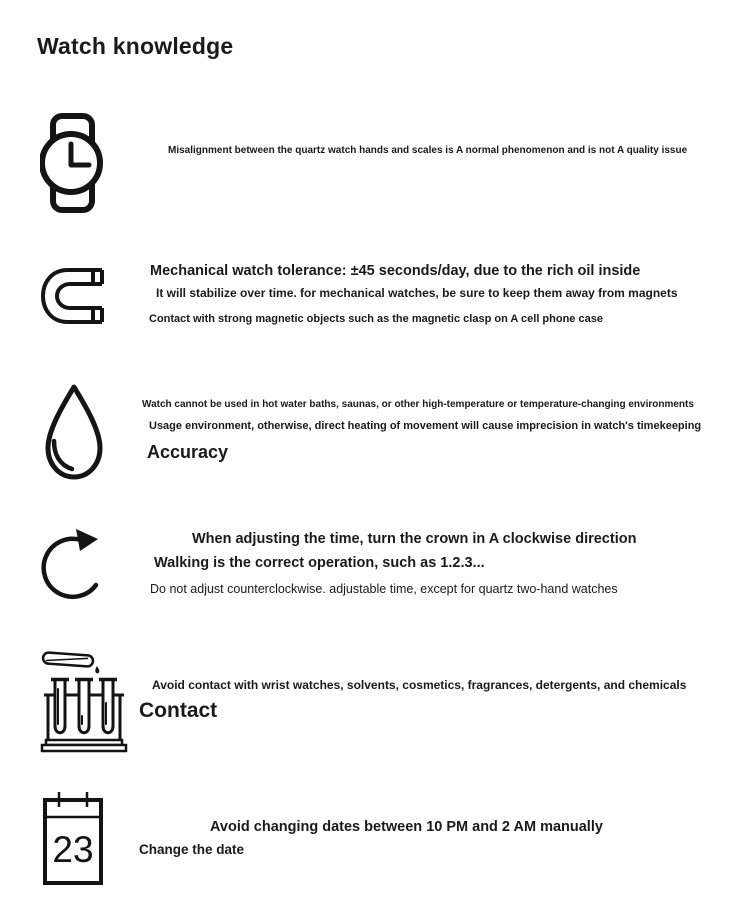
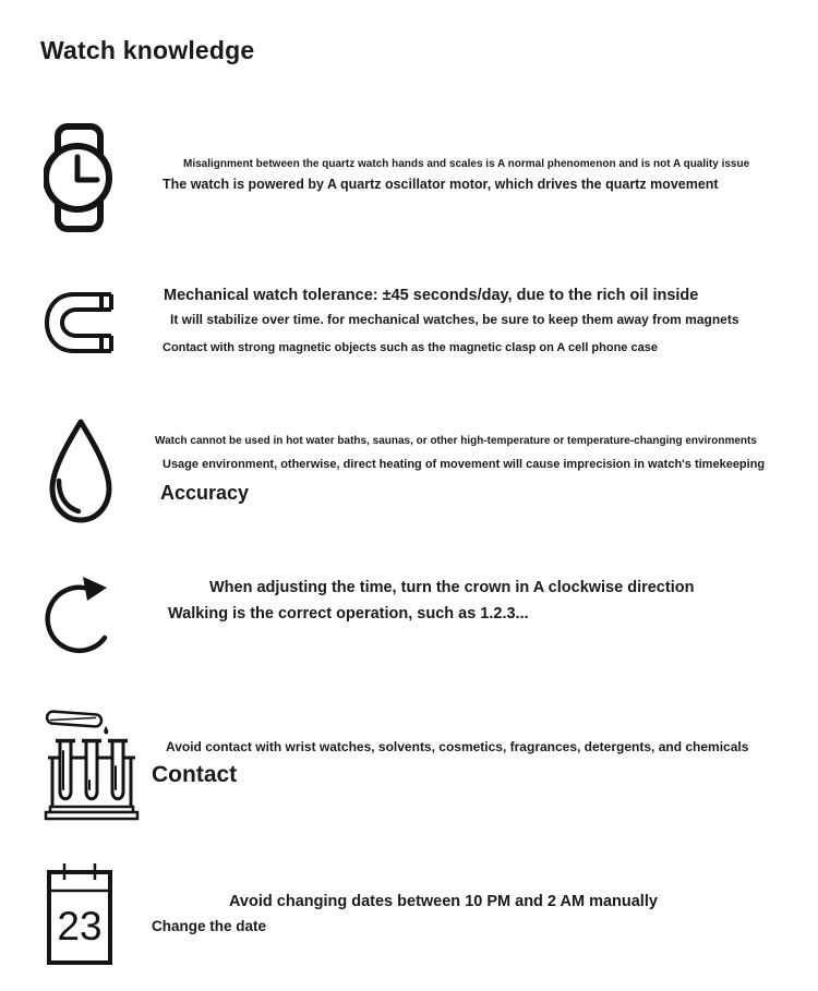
  Watch knowledge
  Misalignment between the quartz watch hands and scales is A normal phenomenon and is not A quality issue
+ The watch is powered by A quartz oscillator motor, which drives the quartz movement
  Mechanical watch tolerance: ±45 seconds/day, due to the rich oil inside
  It will stabilize over time. for mechanical watches, be sure to keep them away from magnets
  Contact with strong magnetic objects such as the magnetic clasp on A cell phone case
  Watch cannot be used in hot water baths, saunas, or other high-temperature or temperature-changing environments
  Usage environment, otherwise, direct heating of movement will cause imprecision in watch's timekeeping
  Accuracy
  When adjusting the time, turn the crown in A clockwise direction
  Walking is the correct operation, such as 1.2.3...
- Do not adjust counterclockwise. adjustable time, except for quartz two-hand watches
  Avoid contact with wrist watches, solvents, cosmetics, fragrances, detergents, and chemicals
  Contact
  23
  Avoid changing dates between 10 PM and 2 AM manually
  Change the date
